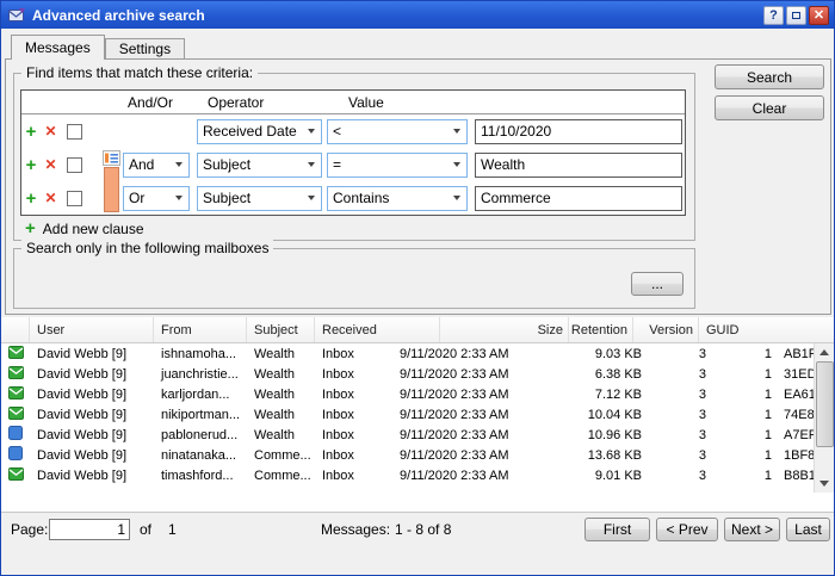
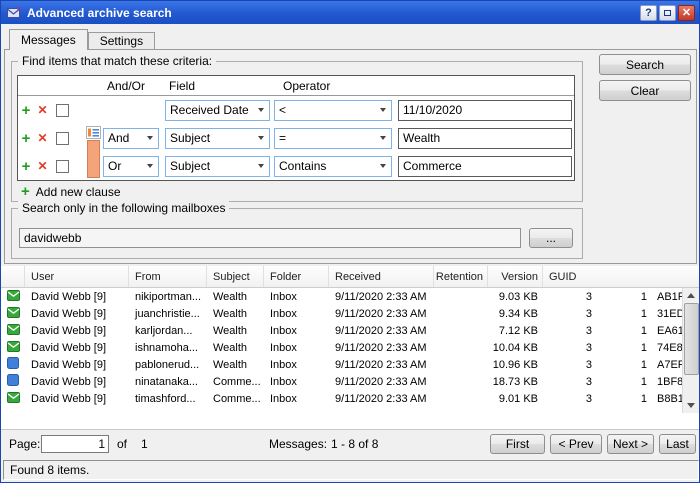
  Advanced archive search
  ?
  ✕
  Messages
  Settings
  Find items that match these criteria:
  And/Or
+ Field
  Operator
- Value
  +
  ✕
  Received Date
  <
  11/10/2020
  +
  ✕
  And
  Subject
  =
  Wealth
  +
  ✕
  Or
  Subject
  Contains
  Commerce
  +
  Add new clause
  Search only in the following mailboxes
+ davidwebb
  ...
  Search
  Clear
  User
  From
  Subject
+ Folder
  Received
- Size
  Retention
  Version
  GUID
  David Webb [9]
- ishnamoha...
+ nikiportman...
  Wealth
  Inbox
  9/11/2020 2:33 AM
  9.03 KB
  3
  1
  David Webb [9]
  juanchristie...
  Wealth
  Inbox
  9/11/2020 2:33 AM
- 6.38 KB
+ 9.34 KB
  3
  1
  31ED
  David Webb [9]
  karljordan...
  Wealth
  Inbox
  9/11/2020 2:33 AM
  7.12 KB
  3
  1
  EA61
  David Webb [9]
- nikiportman...
+ ishnamoha...
  Wealth
  Inbox
  9/11/2020 2:33 AM
  10.04 KB
  3
  1
  74E8
  David Webb [9]
  pablonerud...
  Wealth
  Inbox
  9/11/2020 2:33 AM
  10.96 KB
  3
  1
  David Webb [9]
  ninatanaka...
  Comme...
  Inbox
  9/11/2020 2:33 AM
- 13.68 KB
+ 18.73 KB
  3
  1
  1BF8
  David Webb [9]
  timashford...
  Comme...
  Inbox
  9/11/2020 2:33 AM
  9.01 KB
  3
  1
  B8B1
  Page:
  1
  of
  1
  Messages:
  1 - 8 of 8
  First
  < Prev
  Next >
  Last
+ Found 8 items.
